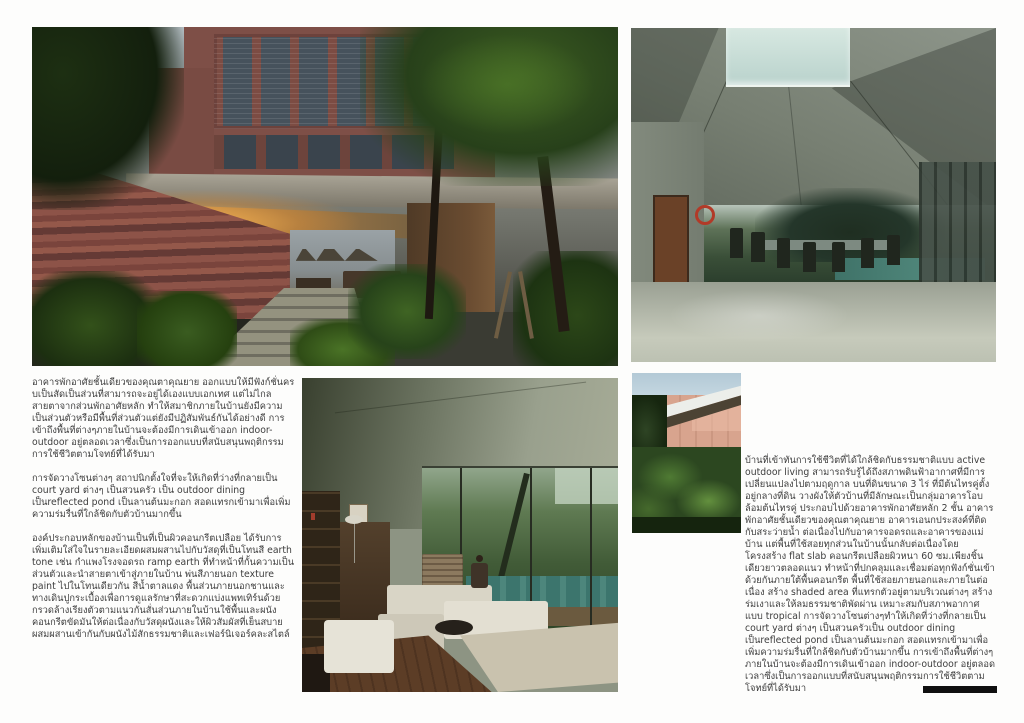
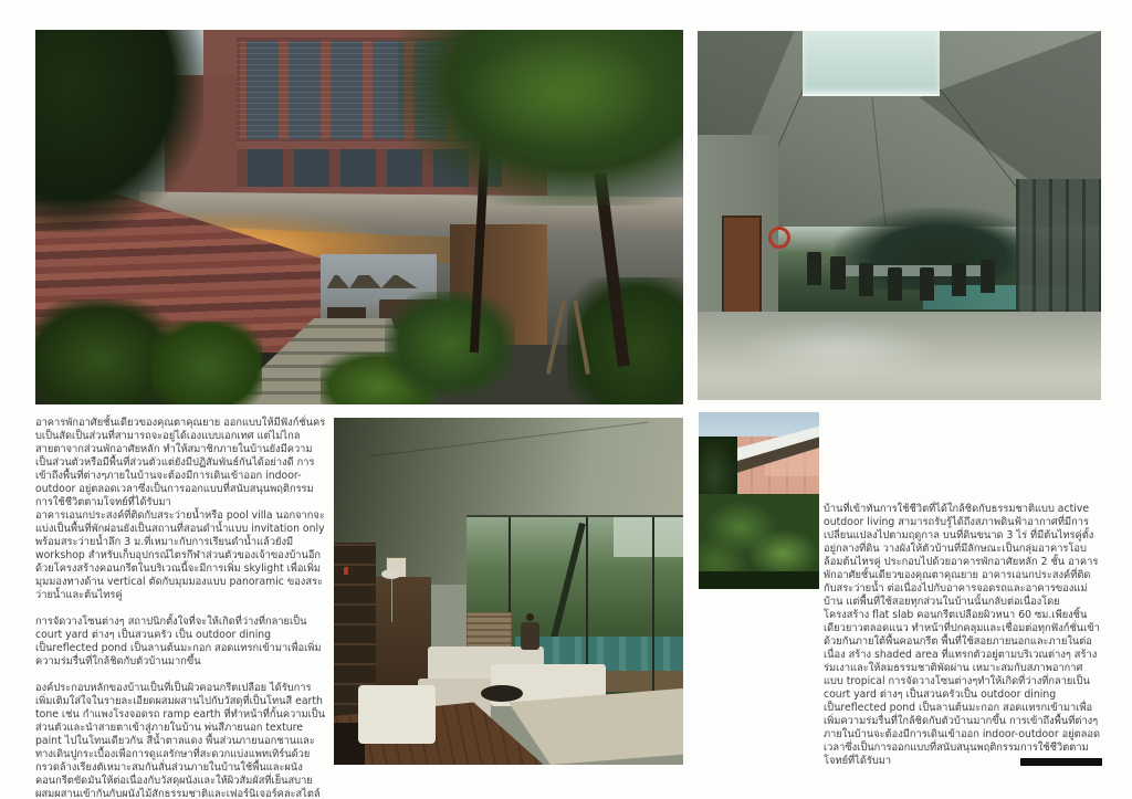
  อาคารพักอาศัยชั้นเดียวของคุณตาคุณยาย ออกแบบให้มีฟังก์ชั่นครบเป็นสัดเป็นส่วนที่สามารถจะอยู่ได้เองแบบเอกเทศ แต่ไม่ไกลสายตาจากส่วนพักอาศัยหลัก ทำให้สมาชิกภายในบ้านยังมีความเป็นส่วนตัวหรือมีพื้นที่ส่วนตัวแต่ยังมีปฏิสัมพันธ์กันได้อย่างดี การเข้าถึงพื้นที่ต่างๆภายในบ้านจะต้องมีการเดินเข้าออก indoor-outdoor อยู่ตลอดเวลาซึ่งเป็นการออกแบบที่สนับสนุนพฤติกรรมการใช้ชีวิตตามโจทย์ที่ได้รับมา
+ อาคารเอนกประสงค์ที่ติดกับสระว่ายน้ำหรือ pool villa นอกจากจะแบ่งเป็นพื้นที่พักผ่อนยังเป็นสถานที่สอนดำน้ำแบบ invitation only พร้อมสระว่ายน้ำลึก 3 ม.ที่เหมาะกับการเรียนดำน้ำแล้วยังมี workshop สำหรับเก็บอุปกรณ์ไตรกีฬาส่วนตัวของเจ้าของบ้านอีกด้วยโครงสร้างคอนกรีตในบริเวณนี้จะมีการเพิ่ม skylight เพื่อเพิ่มมุมมองทางด้าน vertical ตัดกับมุมมองแบบ panoramic ของสระว่ายน้ำและต้นไทรคู่
  การจัดวางโซนต่างๆ สถาปนิกตั้งใจที่จะให้เกิดที่ว่างที่กลายเป็น court yard ต่างๆ เป็นสวนครัว เป็น outdoor dining เป็นreflected pond เป็นลานต้นมะกอก สอดแทรกเข้ามาเพื่อเพิ่มความร่มรื่นที่ใกล้ชิดกับตัวบ้านมากขึ้น
- องค์ประกอบหลักของบ้านเป็นที่เป็นผิวคอนกรีตเปลือย ได้รับการเพิ่มเติมใส่ใจในรายละเอียดผสมผสานไปกับวัสดุที่เป็นโทนสี earth tone เช่น กำแพงโรงจอดรถ ramp earth ที่ทำหน้าที่กั้นความเป็นส่วนตัวและนำสายตาเข้าสู่ภายในบ้าน พ่นสีภายนอก texture paint ไปในโทนเดียวกัน สีน้ำตาลแดง พื้นส่วนภายนอกชานและทางเดินปูกระเบื้องเพื่อการดูแลรักษาที่สะดวกแบ่งแพทเทิร์นด้วยกรวดล้างเรียงตัวตามแนวกันสั่นส่วนภายในบ้านใช้พื้นและผนังคอนกรีตขัดมันให้ต่อเนื่องกับวัสดุผนังและให้ผิวสัมผัสที่เย็นสบายผสมผสานเข้ากันกับผนังไม้สักธรรมชาติและเฟอร์นิเจอร์คละสไตล์
+ องค์ประกอบหลักของบ้านเป็นที่เป็นผิวคอนกรีตเปลือย ได้รับการเพิ่มเติมใส่ใจในรายละเอียดผสมผสานไปกับวัสดุที่เป็นโทนสี earth tone เช่น กำแพงโรงจอดรถ ramp earth ที่ทำหน้าที่กั้นความเป็นส่วนตัวและนำสายตาเข้าสู่ภายในบ้าน พ่นสีภายนอก texture paint ไปในโทนเดียวกัน สีน้ำตาลแดง พื้นส่วนภายนอกชานและทางเดินปูกระเบื้องเพื่อการดูแลรักษาที่สะดวกแบ่งแพทเทิร์นด้วยกรวดล้างเรียงตัเหมาะสมกันสั่นส่วนภายในบ้านใช้พื้นและผนังคอนกรีตขัดมันให้ต่อเนื่องกับวัสดุผนังและให้ผิวสัมผัสที่เย็นสบายผสมผสานเข้ากันกับผนังไม้สักธรรมชาติและเฟอร์นิเจอร์คละสไตล์
  บ้านที่เข้าทันการใช้ชีวิตที่ได้ใกล้ชิดกับธรรมชาติแบบ active outdoor living สามารถรับรู้ได้ถึงสภาพดินฟ้าอากาศที่มีการเปลี่ยนแปลงไปตามฤดูกาล บนที่ดินขนาด 3 ไร่ ที่มีต้นไทรคู่ตั้งอยู่กลางที่ดิน วางผังให้ตัวบ้านที่มีลักษณะเป็นกลุ่มอาคารโอบล้อมต้นไทรคู่ ประกอบไปด้วยอาคารพักอาศัยหลัก 2 ชั้น อาคารพักอาศัยชั้นเดียวของคุณตาคุณยาย อาคารเอนกประสงค์ที่ติดกับสระว่ายน้ำ ต่อเนื่องไปกับอาคารจอดรถและอาคารของแม่บ้าน แต่พื้นที่ใช้สอยทุกส่วนในบ้านนั้นกลับต่อเนื่องโดยโครงสร้าง flat slab คอนกรีตเปลือยผิวหนา 60 ซม.เพียงชิ้นเดียวยาวตลอดแนว ทำหน้าที่ปกคลุมและเชื่อมต่อทุกฟังก์ชั่นเข้าด้วยกันภายใต้พื้นคอนกรีต พื้นที่ใช้สอยภายนอกและภายในต่อเนื่อง สร้าง shaded area ที่แทรกตัวอยู่ตามบริเวณต่างๆ สร้างร่มเงาและให้ลมธรรมชาติพัดผ่าน เหมาะสมกับสภาพอากาศแบบ tropical การจัดวางโซนต่างๆทำให้เกิดที่ว่างที่กลายเป็น court yard ต่างๆ เป็นสวนครัวเป็น outdoor dining เป็นreflected pond เป็นลานต้นมะกอก สอดแทรกเข้ามาเพื่อเพิ่มความร่มรื่นที่ใกล้ชิดกับตัวบ้านมากขึ้น การเข้าถึงพื้นที่ต่างๆภายในบ้านจะต้องมีการเดินเข้าออก indoor-outdoor อยู่ตลอดเวลาซึ่งเป็นการออกแบบที่สนับสนุนพฤติกรรมการใช้ชีวิตตามโจทย์ที่ได้รับมา
